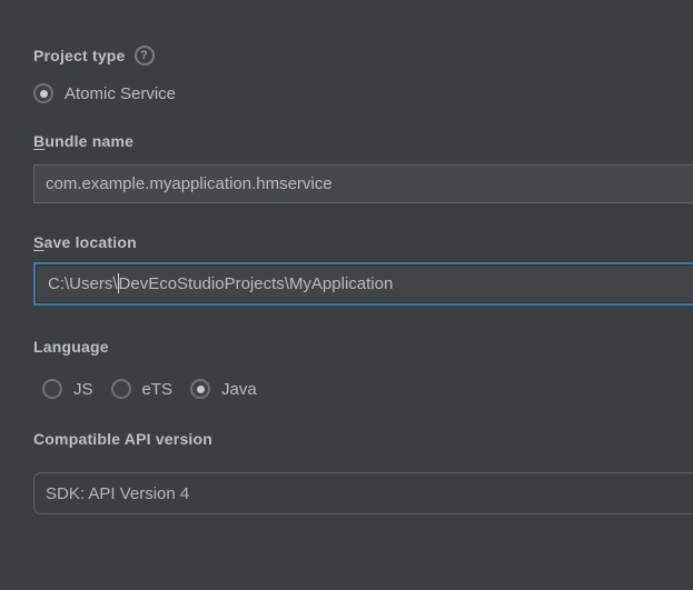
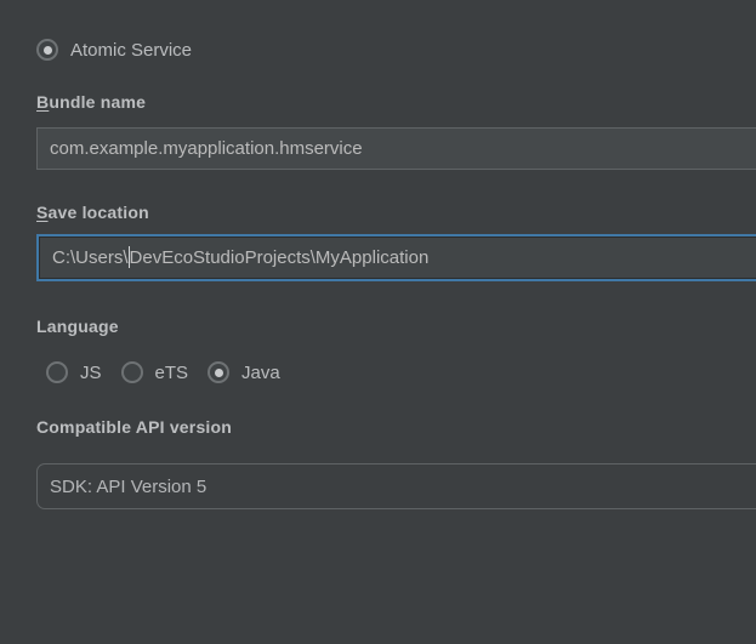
- Project type
- ?
  Atomic Service
  Bundle name
  com.example.myapplication.hmservice
  Save location
  C:\Users\
  DevEcoStudioProjects\MyApplication
  Language
  JS
  eTS
  Java
  Compatible API version
- SDK: API Version 4
+ SDK: API Version 5
